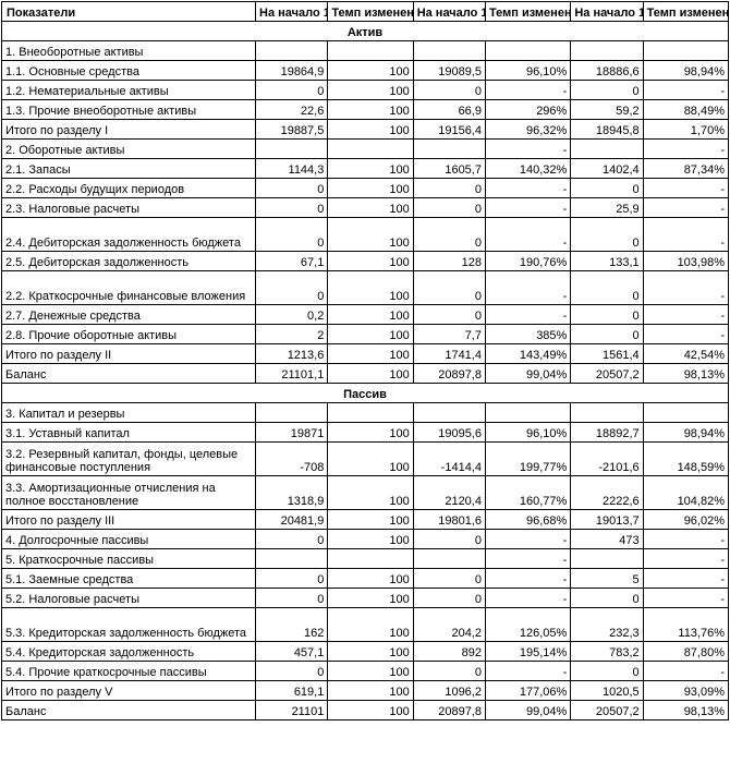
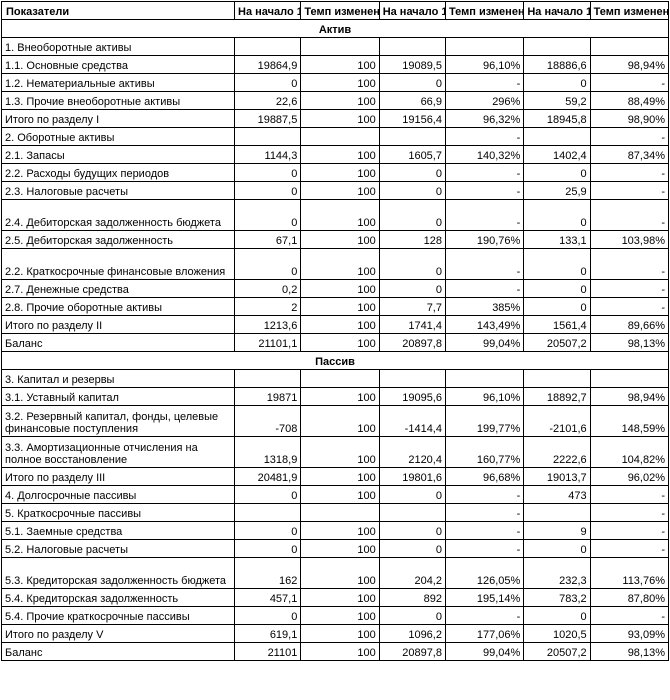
  Показатели	На начало 1	Темп изменен	На начало 1	Темп изменен	На начало 1	Темп изменен
  Актив
  1. Внеоборотные активы
  1.1. Основные средства	19864,9	100	19089,5	96,10%	18886,6	98,94%
  1.2. Нематериальные активы	0	100	0	-	0	-
  1.3. Прочие внеоборотные активы	22,6	100	66,9	296%	59,2	88,49%
- Итого по разделу I	19887,5	100	19156,4	96,32%	18945,8	1,70%
+ Итого по разделу I	19887,5	100	19156,4	96,32%	18945,8	98,90%
  2. Оборотные активы				-		-
  2.1. Запасы	1144,3	100	1605,7	140,32%	1402,4	87,34%
  2.2. Расходы будущих периодов	0	100	0	-	0	-
  2.3. Налоговые расчеты	0	100	0	-	25,9	-
  2.4. Дебиторская задолженность бюджета	0	100	0	-	0	-
  2.5. Дебиторская задолженность	67,1	100	128	190,76%	133,1	103,98%
  2.2. Краткосрочные финансовые вложения	0	100	0	-	0	-
  2.7. Денежные средства	0,2	100	0	-	0	-
  2.8. Прочие оборотные активы	2	100	7,7	385%	0	-
- Итого по разделу II	1213,6	100	1741,4	143,49%	1561,4	42,54%
+ Итого по разделу II	1213,6	100	1741,4	143,49%	1561,4	89,66%
  Баланс	21101,1	100	20897,8	99,04%	20507,2	98,13%
  Пассив
  3. Капитал и резервы
  3.1. Уставный капитал	19871	100	19095,6	96,10%	18892,7	98,94%
  3.2. Резервный капитал, фонды, целевые финансовые поступления	-708	100	-1414,4	199,77%	-2101,6	148,59%
  3.3. Амортизационные отчисления на полное восстановление	1318,9	100	2120,4	160,77%	2222,6	104,82%
  Итого по разделу III	20481,9	100	19801,6	96,68%	19013,7	96,02%
  4. Долгосрочные пассивы	0	100	0	-	473	-
  5. Краткосрочные пассивы				-		-
- 5.1. Заемные средства	0	100	0	-	5	-
+ 5.1. Заемные средства	0	100	0	-	9	-
  5.2. Налоговые расчеты	0	100	0	-	0	-
  5.3. Кредиторская задолженность бюджета	162	100	204,2	126,05%	232,3	113,76%
  5.4. Кредиторская задолженность	457,1	100	892	195,14%	783,2	87,80%
  5.4. Прочие краткосрочные пассивы	0	100	0	-	0	-
  Итого по разделу V	619,1	100	1096,2	177,06%	1020,5	93,09%
  Баланс	21101	100	20897,8	99,04%	20507,2	98,13%
